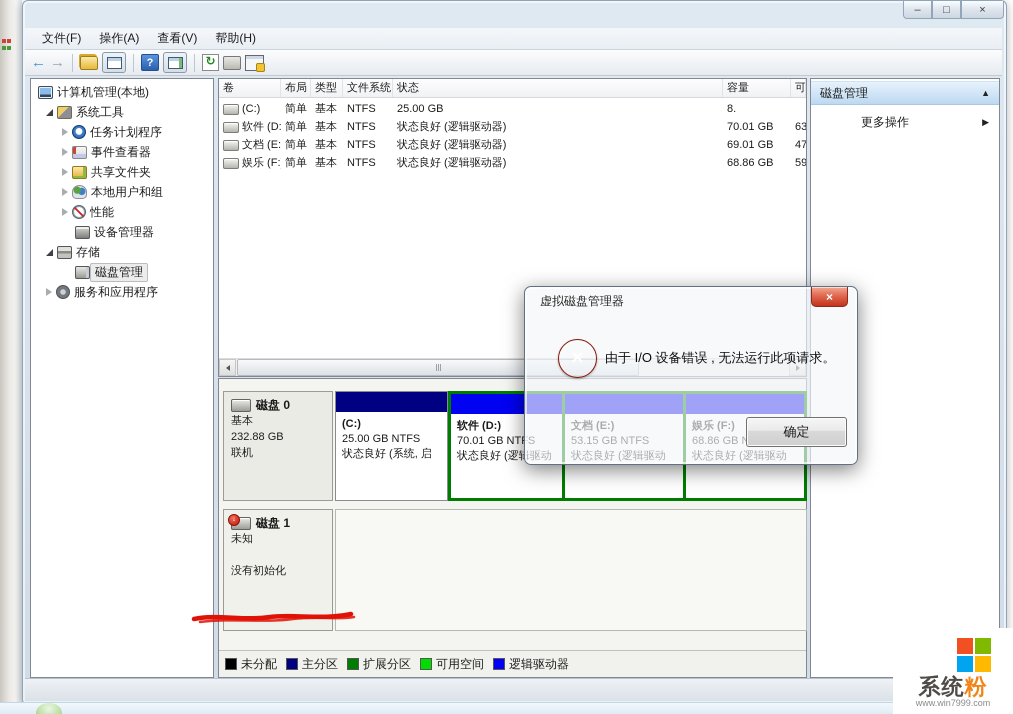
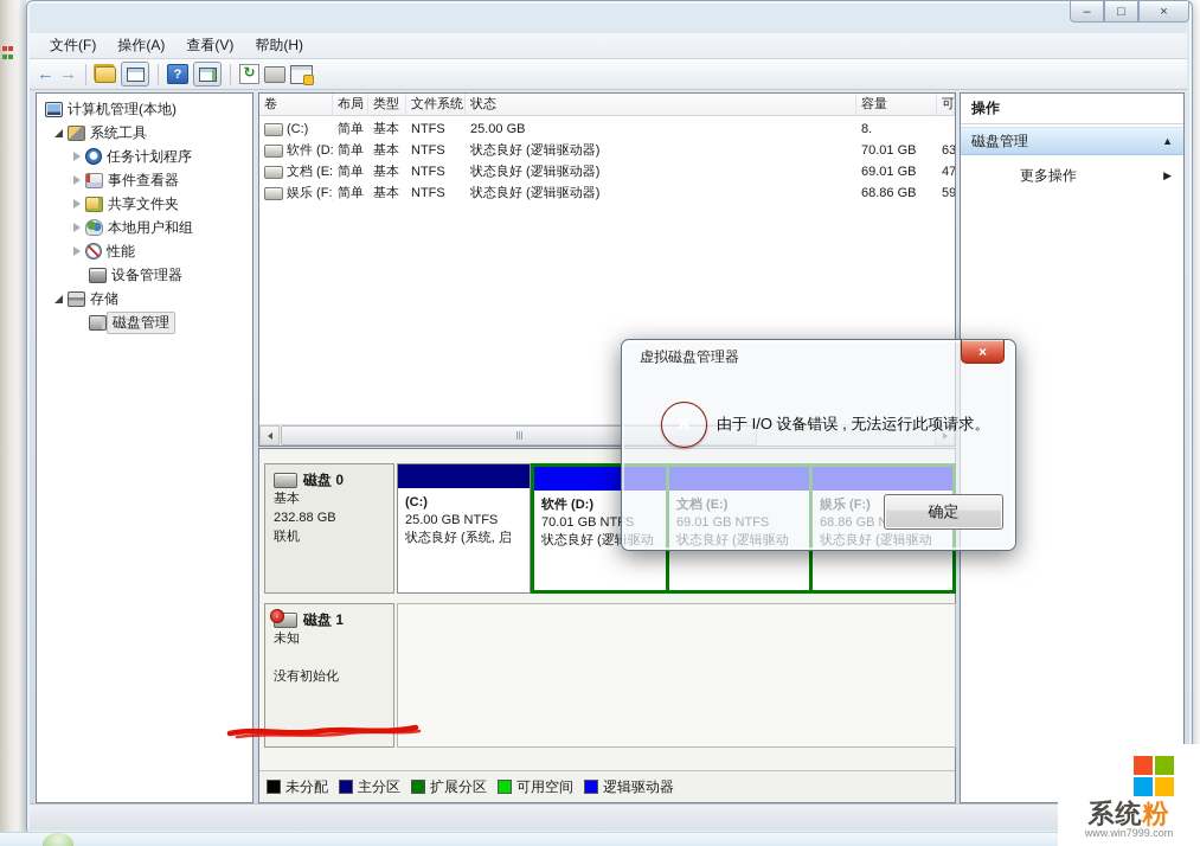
  –
  □
  ×
  文件(F)
  操作(A)
  查看(V)
  帮助(H)
  ←
  →
  ?
  ↻
  计算机管理(本地)
  系统工具
  任务计划程序
  事件查看器
  共享文件夹
  本地用户和组
  性能
  设备管理器
  存储
  磁盘管理
- 服务和应用程序
  卷
  布局
  类型
  文件系统
  状态
  容量
  可
  (C:)
  简单
  基本
  NTFS
  25.00 GB
  8.
  软件 (D:
  简单
  基本
  NTFS
  状态良好 (逻辑驱动器)
  70.01 GB
  63
  文档 (E:
  简单
  基本
  NTFS
  状态良好 (逻辑驱动器)
  69.01 GB
  47
  娱乐 (F:
  简单
  基本
  NTFS
  状态良好 (逻辑驱动器)
  68.86 GB
  59
  磁盘 0
  基本
  232.88 GB
  联机
  (C:)
  25.00 GB NTFS
  状态良好 (系统, 启
  软件 (D:)
  70.01 GB NTFS
  状态良好 (逻辑驱动
  文档 (E:)
- 53.15 GB NTFS
+ 69.01 GB NTFS
  状态良好 (逻辑驱动
  娱乐 (F:)
  状态良好 (逻辑驱动
  磁盘 1
  未知
  没有初始化
  未分配
  主分区
  扩展分区
  可用空间
  逻辑驱动器
+ 操作
  磁盘管理
  ▲
  更多操作
  ▶
  虚拟磁盘管理器
  ×
  ×
  由于 I/O 设备错误 , 无法运行此项请求。
  确定
  系统粉
  www.win7999.com
